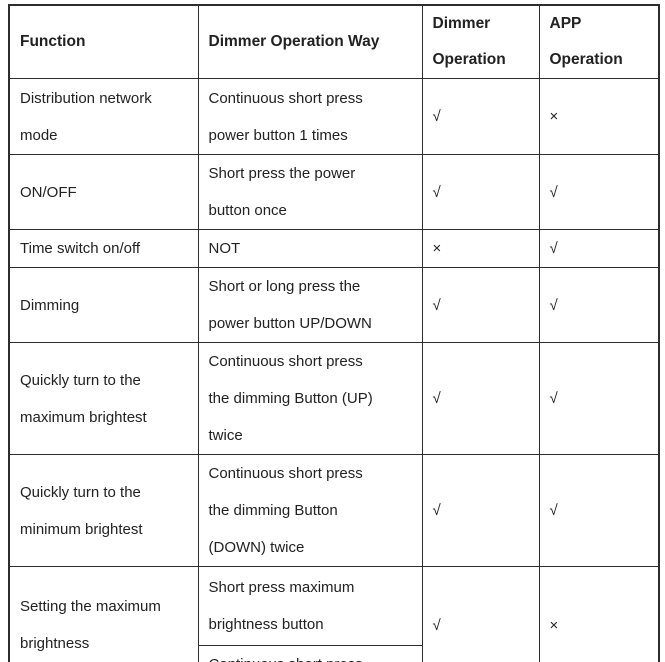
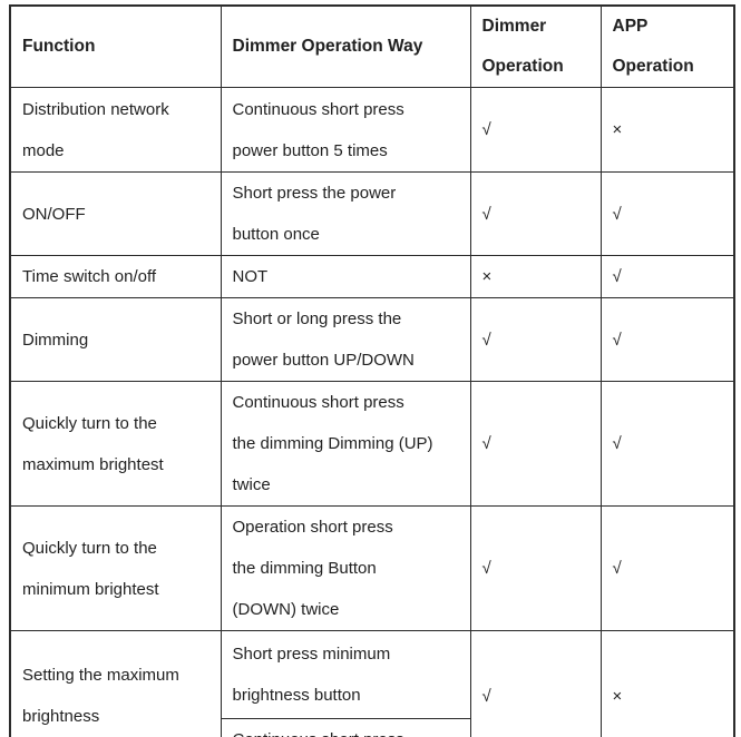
  Function	Dimmer Operation Way	Dimmer Operation	APP Operation
- Distribution network mode	Continuous short press power button 1 times	√	×
+ Distribution network mode	Continuous short press power button 5 times	√	×
  ON/OFF	Short press the power button once	√	√
  Time switch on/off	NOT	×	√
  Dimming	Short or long press the power button UP/DOWN	√	√
- Quickly turn to the maximum brightest	Continuous short press the dimming Button (UP) twice	√	√
+ Quickly turn to the maximum brightest	Continuous short press the dimming Dimming (UP) twice	√	√
- Quickly turn to the minimum brightest	Continuous short press the dimming Button (DOWN) twice	√	√
+ Quickly turn to the minimum brightest	Operation short press the dimming Button (DOWN) twice	√	√
- Setting the maximum brightness	Short press maximum brightness button	√	×
+ Setting the maximum brightness	Short press minimum brightness button	√	×
